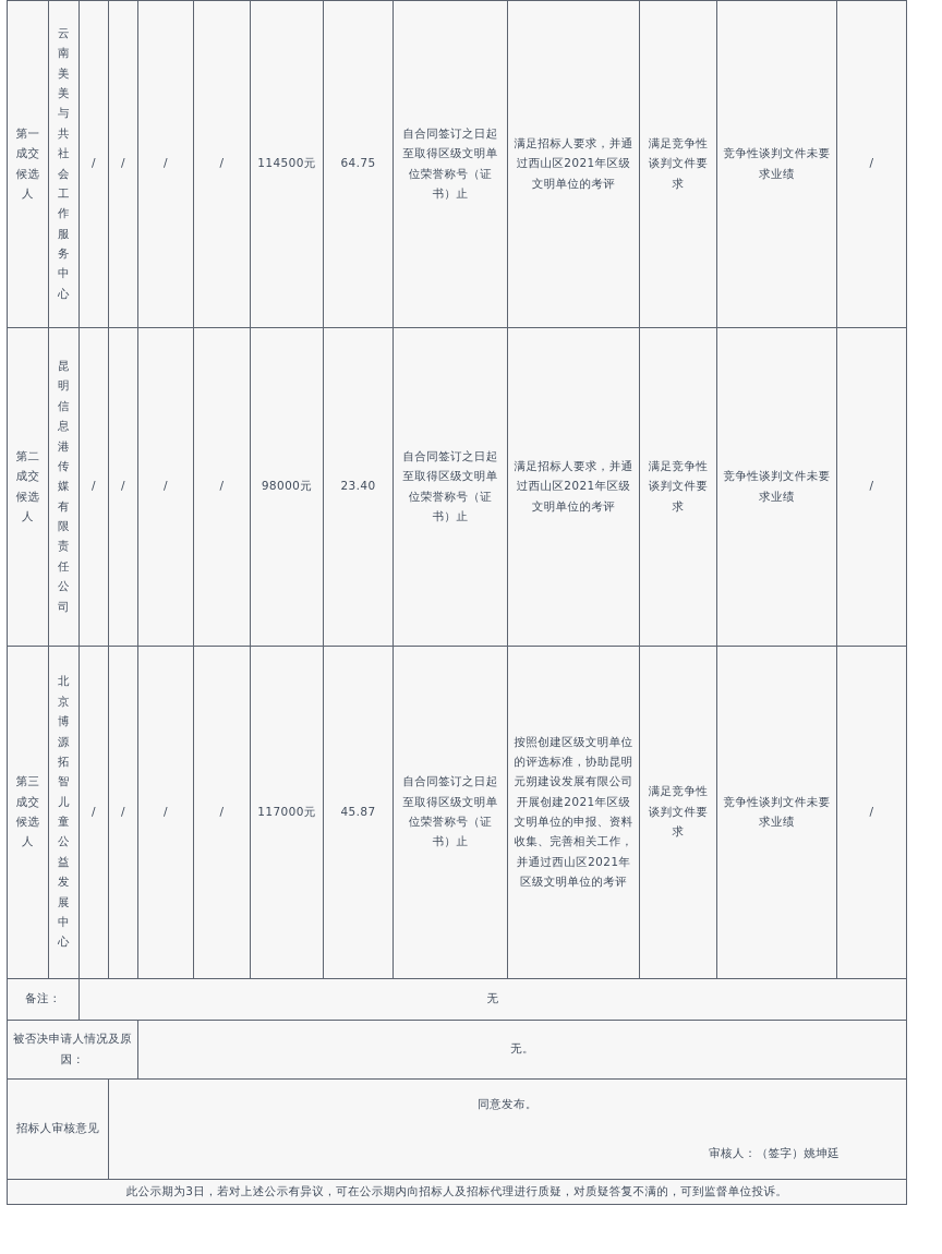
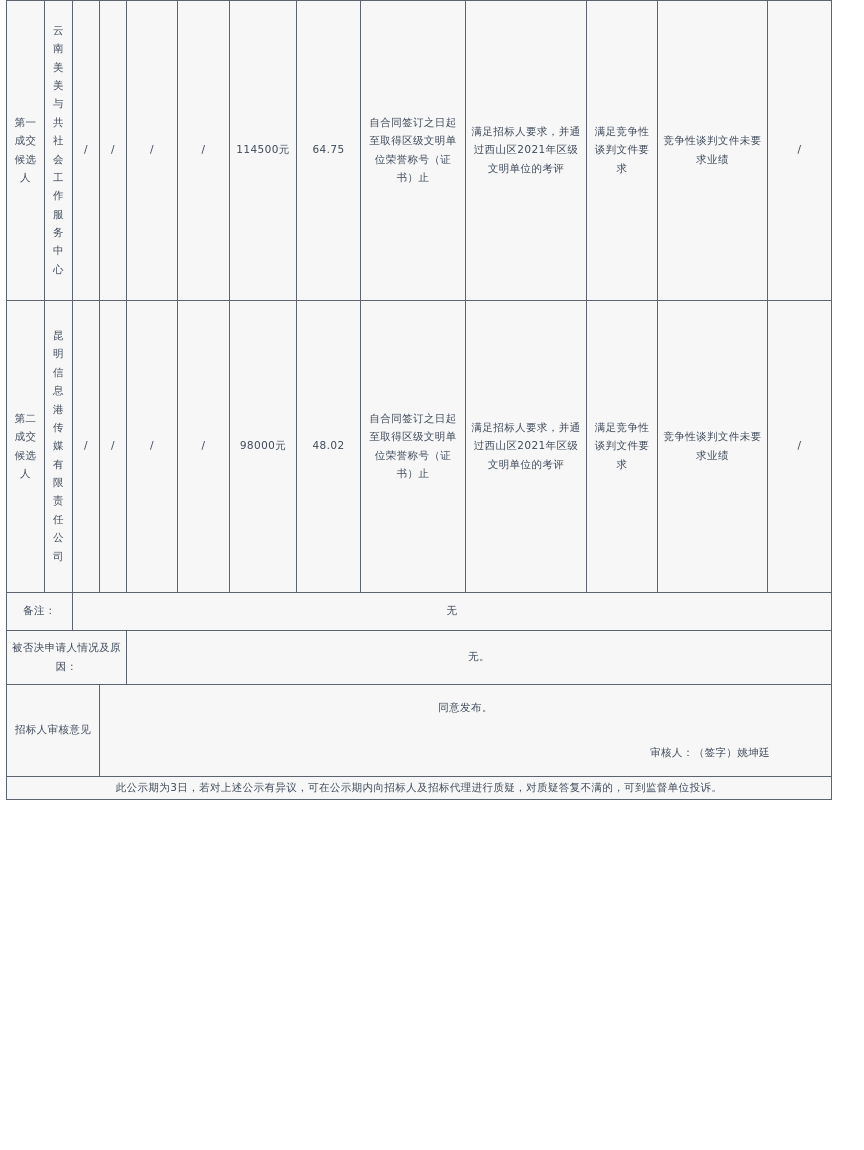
  第一成交候选人	云南美美与共社会工作服务中心	/	/	/	/	114500元	64.75	自合同签订之日起至取得区级文明单位荣誉称号（证书）止	满足招标人要求，并通过西山区2021年区级文明单位的考评	满足竞争性谈判文件要求	竞争性谈判文件未要求业绩	/
- 第二成交候选人	昆明信息港传媒有限责任公司	/	/	/	/	98000元	23.40	自合同签订之日起至取得区级文明单位荣誉称号（证书）止	满足招标人要求，并通过西山区2021年区级文明单位的考评	满足竞争性谈判文件要求	竞争性谈判文件未要求业绩	/
+ 第二成交候选人	昆明信息港传媒有限责任公司	/	/	/	/	98000元	48.02	自合同签订之日起至取得区级文明单位荣誉称号（证书）止	满足招标人要求，并通过西山区2021年区级文明单位的考评	满足竞争性谈判文件要求	竞争性谈判文件未要求业绩	/
- 第三成交候选人	北京博源拓智儿童公益发展中心	/	/	/	/	117000元	45.87	自合同签订之日起至取得区级文明单位荣誉称号（证书）止	按照创建区级文明单位的评选标准，协助昆明元朔建设发展有限公司开展创建2021年区级文明单位的申报、资料收集、完善相关工作，并通过西山区2021年区级文明单位的考评	满足竞争性谈判文件要求	竞争性谈判文件未要求业绩	/
  备注：	无
  被否决申请人情况及原因：	无。
  招标人审核意见	同意发布。 审核人：（签字）姚坤廷
  此公示期为3日，若对上述公示有异议，可在公示期内向招标人及招标代理进行质疑，对质疑答复不满的，可到监督单位投诉。
